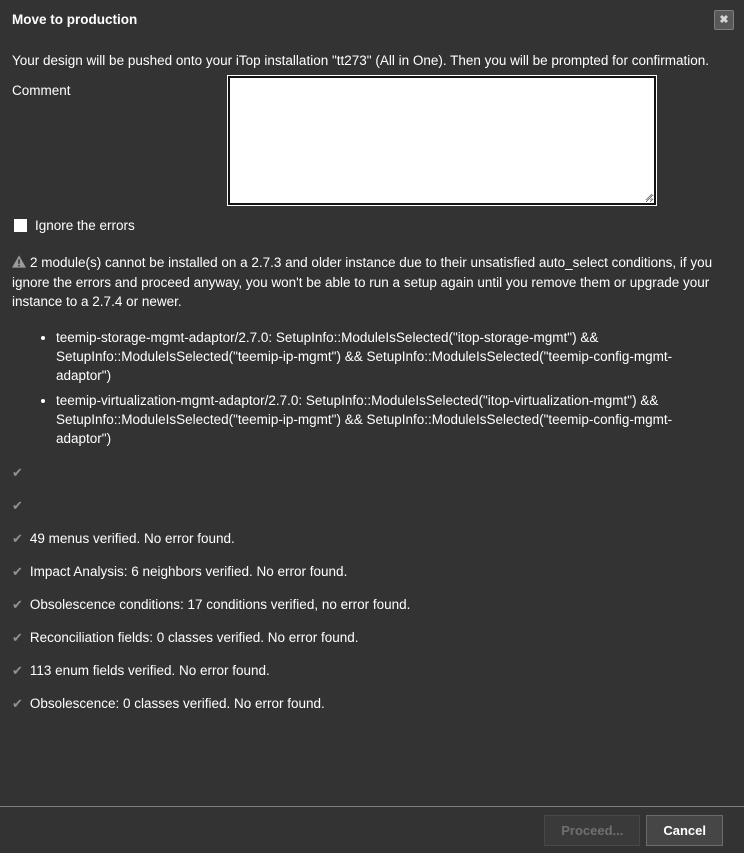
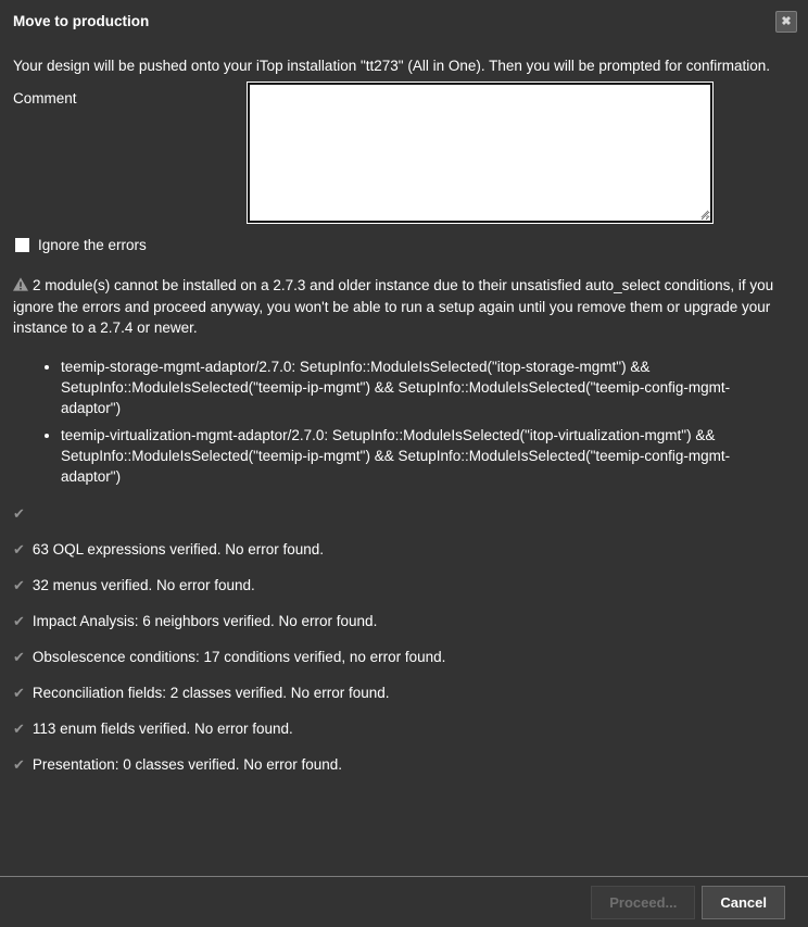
  Move to production
  ✖
  Your design will be pushed onto your iTop installation "tt273" (All in One). Then you will be prompted for confirmation.
  Comment
  Ignore the errors
  2 module(s) cannot be installed on a 2.7.3 and older instance due to their unsatisfied auto_select conditions, if you ignore the errors and proceed anyway, you won't be able to run a setup again until you remove them or upgrade your instance to a 2.7.4 or newer.
  teemip-storage-mgmt-adaptor/2.7.0: SetupInfo::ModuleIsSelected("itop-storage-mgmt") && SetupInfo::ModuleIsSelected("teemip-ip-mgmt") && SetupInfo::ModuleIsSelected("teemip-config-mgmt-adaptor")
  teemip-virtualization-mgmt-adaptor/2.7.0: SetupInfo::ModuleIsSelected("itop-virtualization-mgmt") && SetupInfo::ModuleIsSelected("teemip-ip-mgmt") && SetupInfo::ModuleIsSelected("teemip-config-mgmt-adaptor")
  ✔
  ✔
+ 63 OQL expressions verified. No error found.
  ✔
- 49 menus verified. No error found.
+ 32 menus verified. No error found.
  ✔
  Impact Analysis: 6 neighbors verified. No error found.
  ✔
  Obsolescence conditions: 17 conditions verified, no error found.
  ✔
- Reconciliation fields: 0 classes verified. No error found.
+ Reconciliation fields: 2 classes verified. No error found.
  ✔
  113 enum fields verified. No error found.
  ✔
- Obsolescence: 0 classes verified. No error found.
+ Presentation: 0 classes verified. No error found.
  Proceed...
  Cancel
